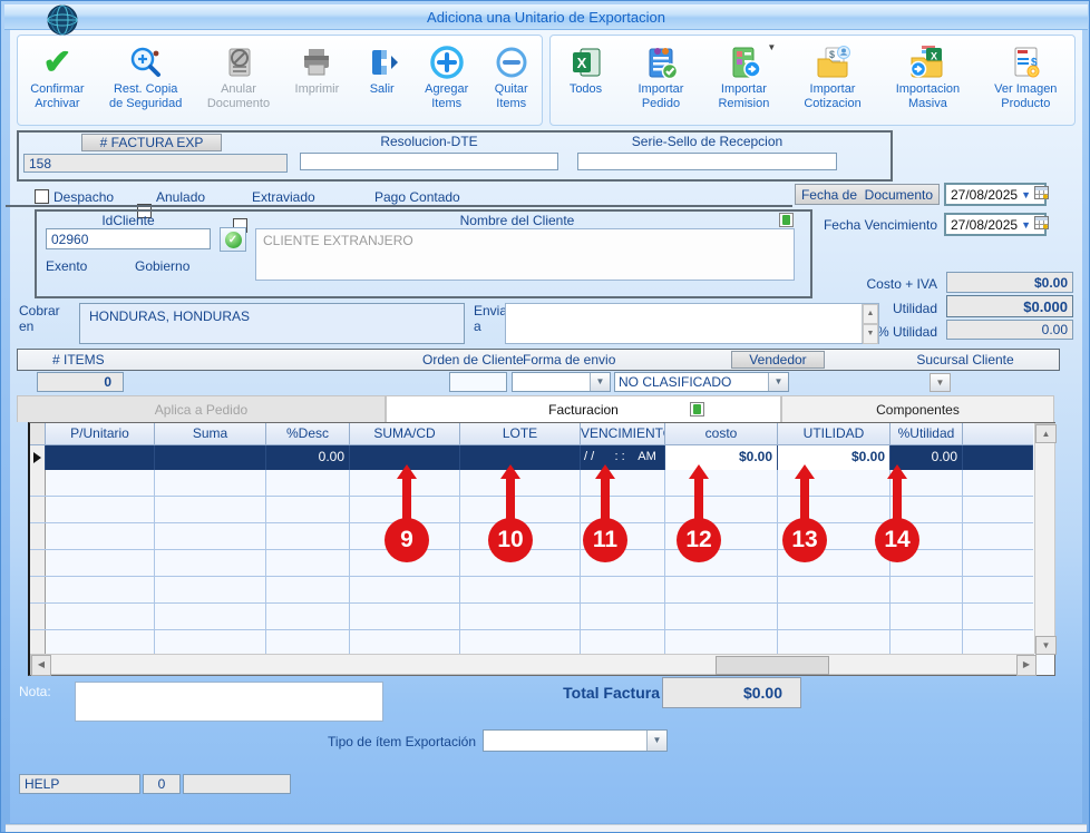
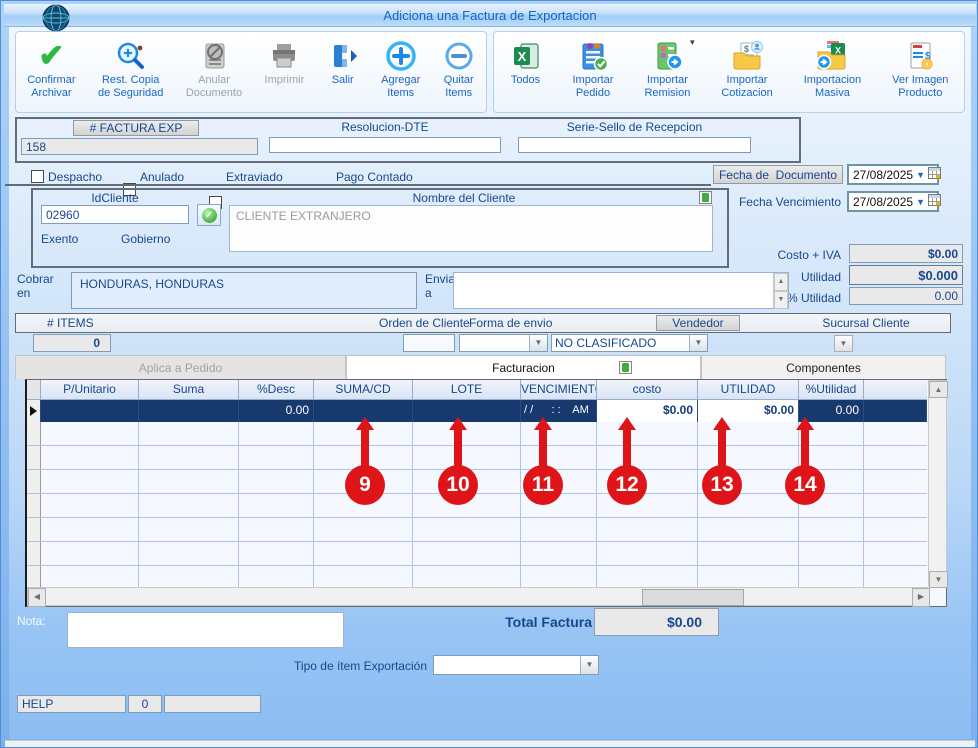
- Adiciona una Unitario de Exportacion
+ Adiciona una Factura de Exportacion
  ✔
  Confirmar
  Archivar
  Rest. Copia
  de Seguridad
  Anular
  Documento
  Imprimir
  Salir
  Agregar
  Items
  Quitar
  Items
  X
  Todos
  Importar
  Pedido
  ▼
  Importar
  Remision
  $
  Importar
  Cotizacion
  X
  Importacion
  Masiva
  $
  Ver Imagen
  Producto
  # FACTURA EXP
  158
  Resolucion-DTE
  Serie-Sello de Recepcion
  Despacho
  Anulado
  Extraviado
  Pago Contado
  Fecha de Documento
  27/08/2025
  ▼
  IdCliente
  02960
  ✓
  Nombre del Cliente
  CLIENTE EXTRANJERO
  Exento
  Gobierno
  Fecha Vencimiento
  27/08/2025
  ▼
  Costo + IVA
  $0.00
  Utilidad
  $0.000
  % Utilidad
  0.00
  Cobrar en
  HONDURAS, HONDURAS
  Envia a
  # ITEMS
  Orden de Cliente
  Forma de envio
  Vendedor
  Sucursal Cliente
  0
  ▼
  NO CLASIFICADO
  ▼
  ▼
  Aplica a Pedido
  Facturacion
  Componentes
  P/Unitario
  Suma
  %Desc
  SUMA/CD
  LOTE
  VENCIMIENT
  costo
  UTILIDAD
  %Utilidad
  0.00
  / / : : AM
  $0.00
  $0.00
  0.00
  ▲
  ▼
  ◀
  ▶
  9
  10
  11
  12
  13
  14
  Nota:
  Total Factura
  $0.00
  Tipo de ítem Exportación
  ▼
  HELP
  0
